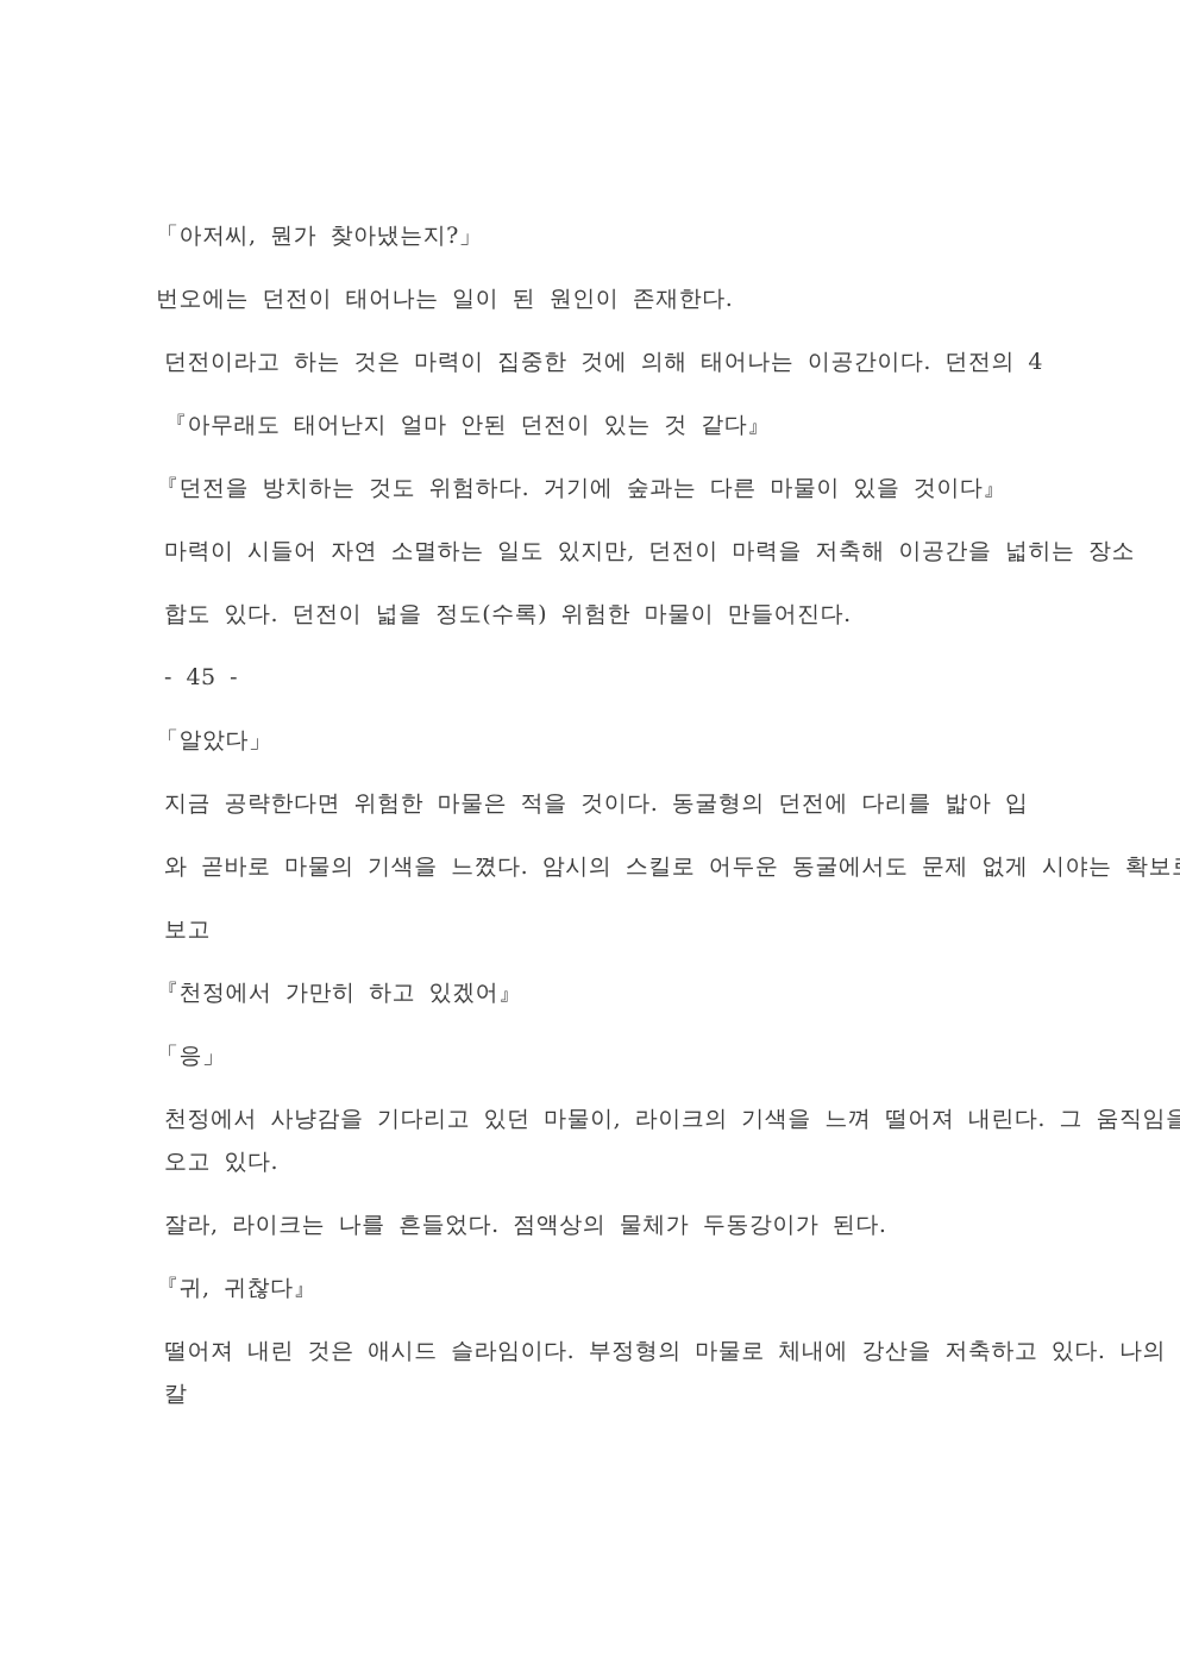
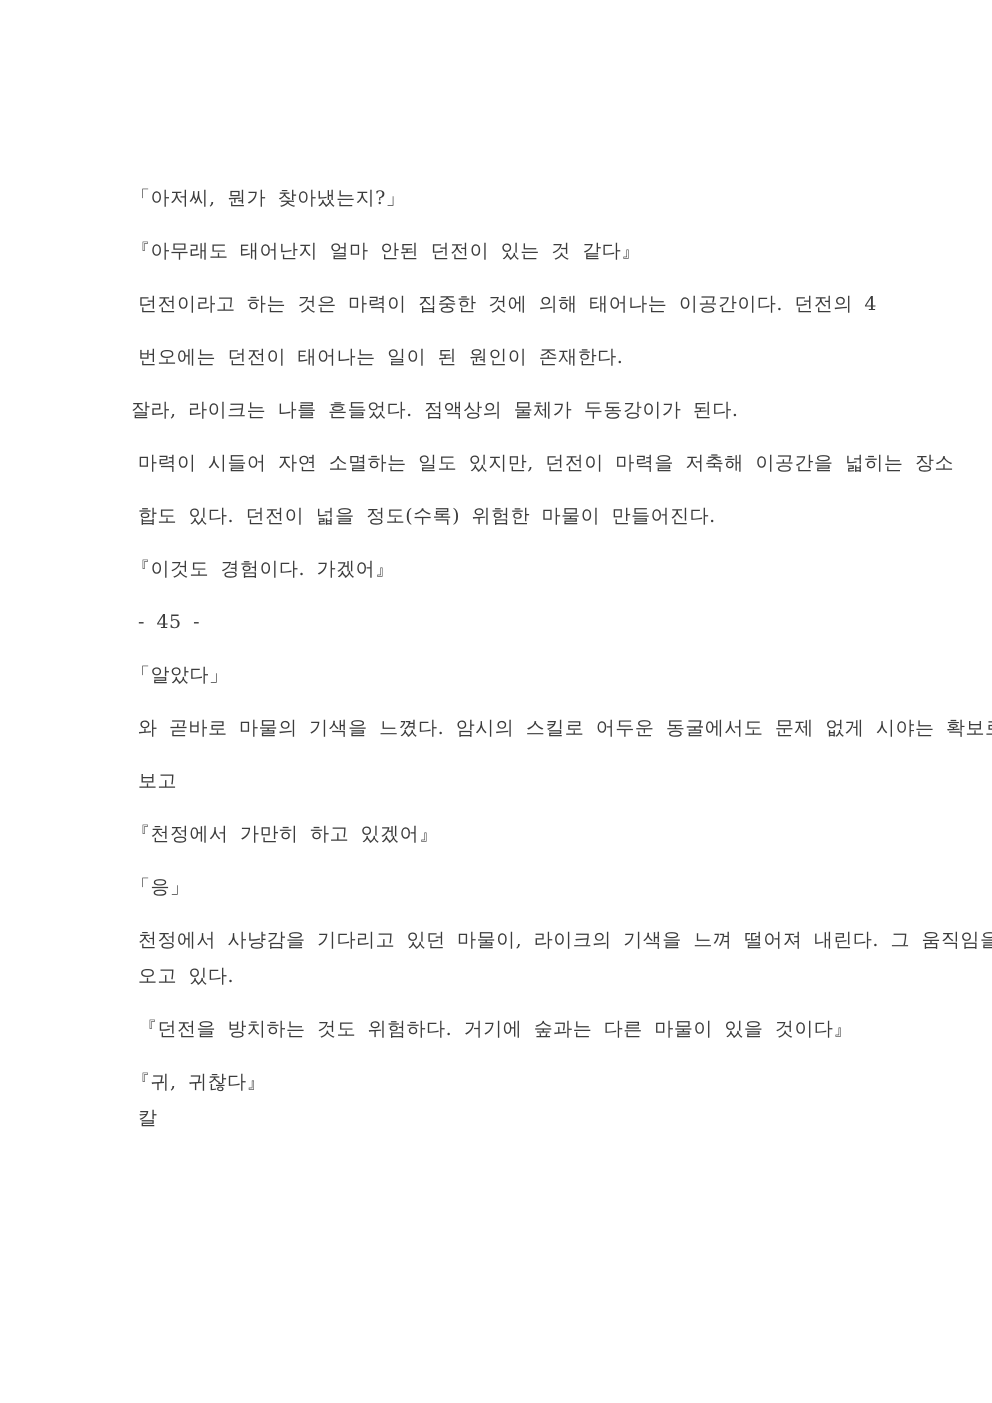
  「아저씨, 뭔가 찾아냈는지?」
- 번오에는 던전이 태어나는 일이 된 원인이 존재한다.
+ 『아무래도 태어난지 얼마 안된 던전이 있는 것 같다』
  던전이라고 하는 것은 마력이 집중한 것에 의해 태어나는 이공간이다. 던전의 4
- 『아무래도 태어난지 얼마 안된 던전이 있는 것 같다』
+ 번오에는 던전이 태어나는 일이 된 원인이 존재한다.
- 『던전을 방치하는 것도 위험하다. 거기에 숲과는 다른 마물이 있을 것이다』
+ 잘라, 라이크는 나를 흔들었다. 점액상의 물체가 두동강이가 된다.
  마력이 시들어 자연 소멸하는 일도 있지만, 던전이 마력을 저축해 이공간을 넓히는 장소
  합도 있다. 던전이 넓을 정도(수록) 위험한 마물이 만들어진다.
+ 『이것도 경험이다. 가겠어』
  - 45 -
  「알았다」
- 지금 공략한다면 위험한 마물은 적을 것이다. 동굴형의 던전에 다리를 밟아 입
  와 곧바로 마물의 기색을 느꼈다. 암시의 스킬로 어두운 동굴에서도 문제 없게 시야는 확보
  보고
  『천정에서 가만히 하고 있겠어』
  「응」
  천정에서 사냥감을 기다리고 있던 마물이, 라이크의 기색을 느껴 떨어져 내린다. 그 움직임을
  오고 있다.
- 잘라, 라이크는 나를 흔들었다. 점액상의 물체가 두동강이가 된다.
+ 『던전을 방치하는 것도 위험하다. 거기에 숲과는 다른 마물이 있을 것이다』
  『귀, 귀찮다』
- 떨어져 내린 것은 애시드 슬라임이다. 부정형의 마물로 체내에 강산을 저축하고 있다. 나의
  칼
